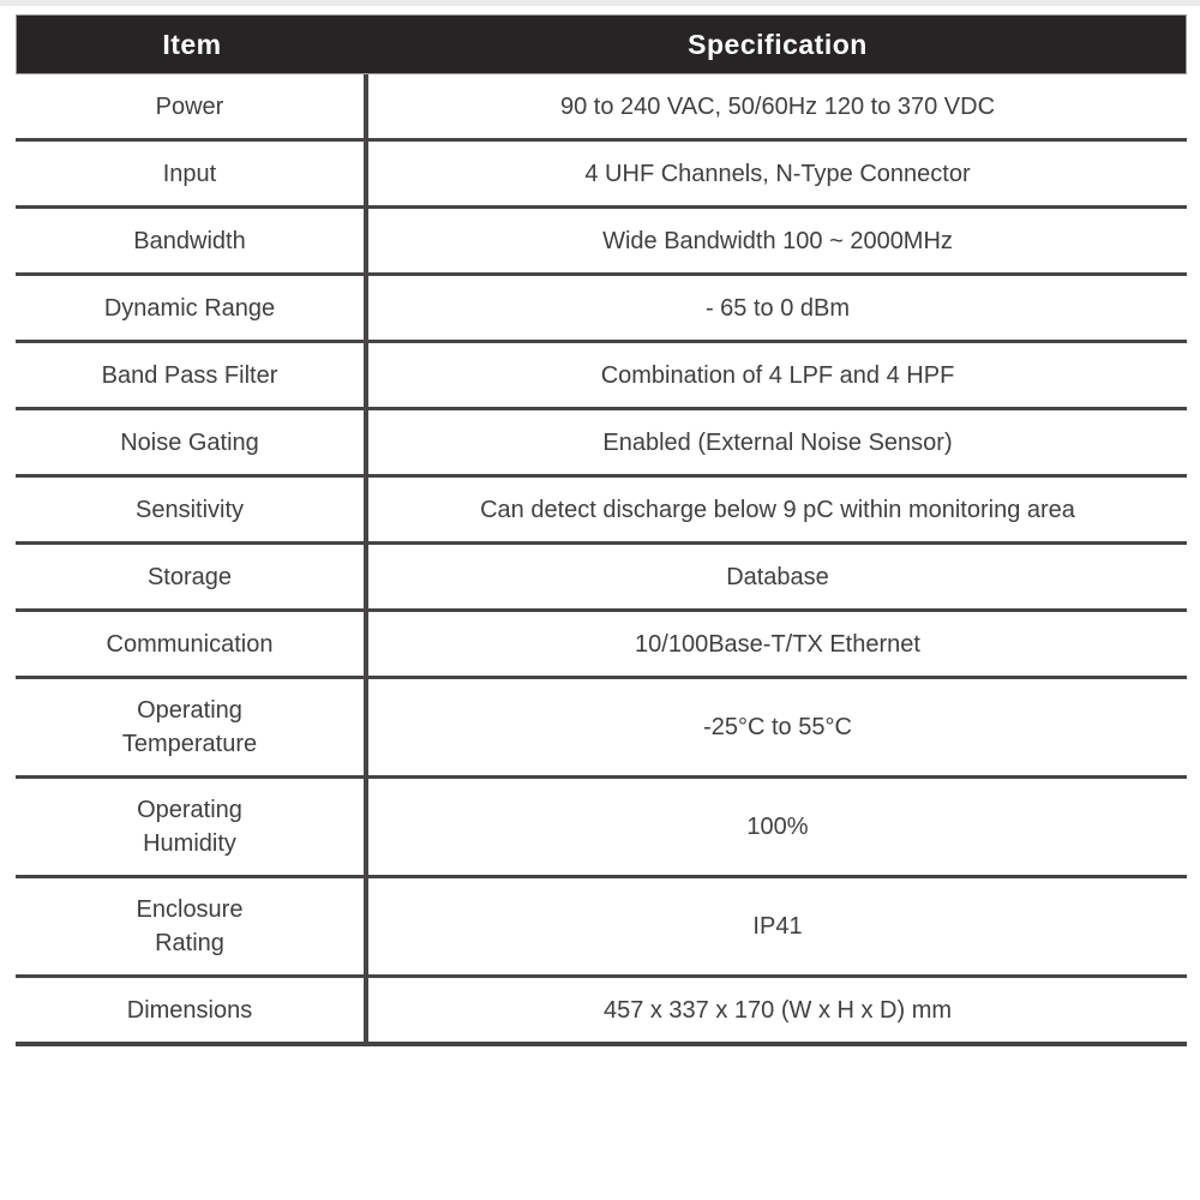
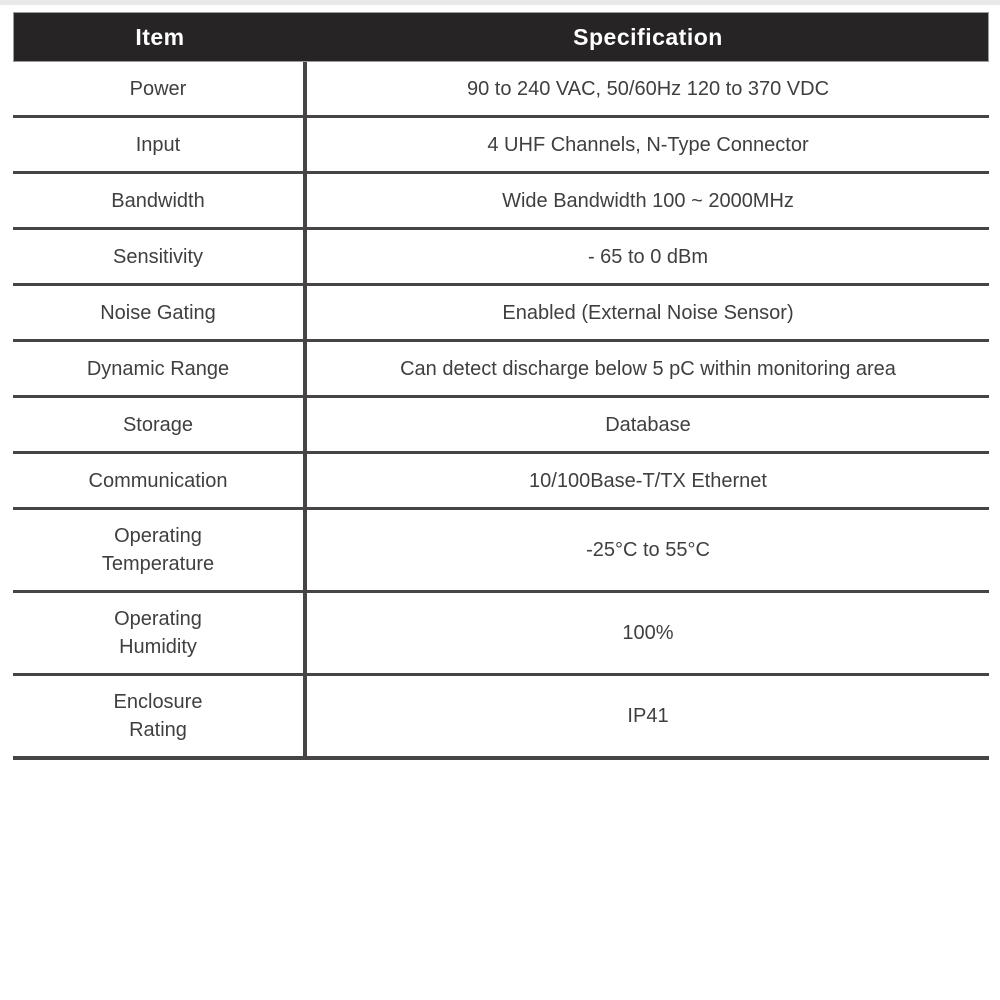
  Item
  Specification
  Power
  90 to 240 VAC, 50/60Hz 120 to 370 VDC
  Input
  4 UHF Channels, N-Type Connector
  Bandwidth
  Wide Bandwidth 100 ~ 2000MHz
- Dynamic Range
+ Sensitivity
  - 65 to 0 dBm
- Band Pass Filter
- Combination of 4 LPF and 4 HPF
  Noise Gating
  Enabled (External Noise Sensor)
- Sensitivity
+ Dynamic Range
- Can detect discharge below 9 pC within monitoring area
+ Can detect discharge below 5 pC within monitoring area
  Storage
  Database
  Communication
  10/100Base-T/TX Ethernet
  Operating
  Temperature
  -25°C to 55°C
  Operating
  Humidity
  100%
  Enclosure
  Rating
  IP41
- Dimensions
- 457 x 337 x 170 (W x H x D) mm
